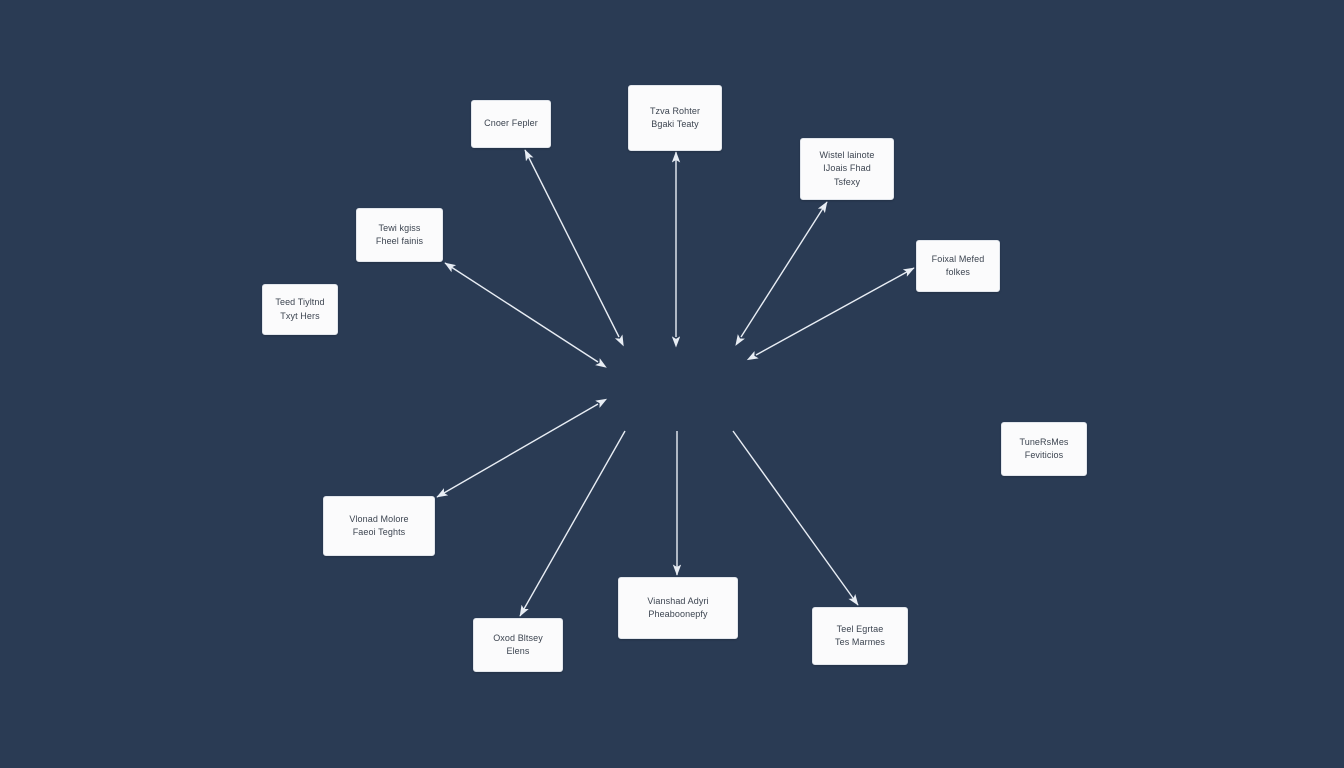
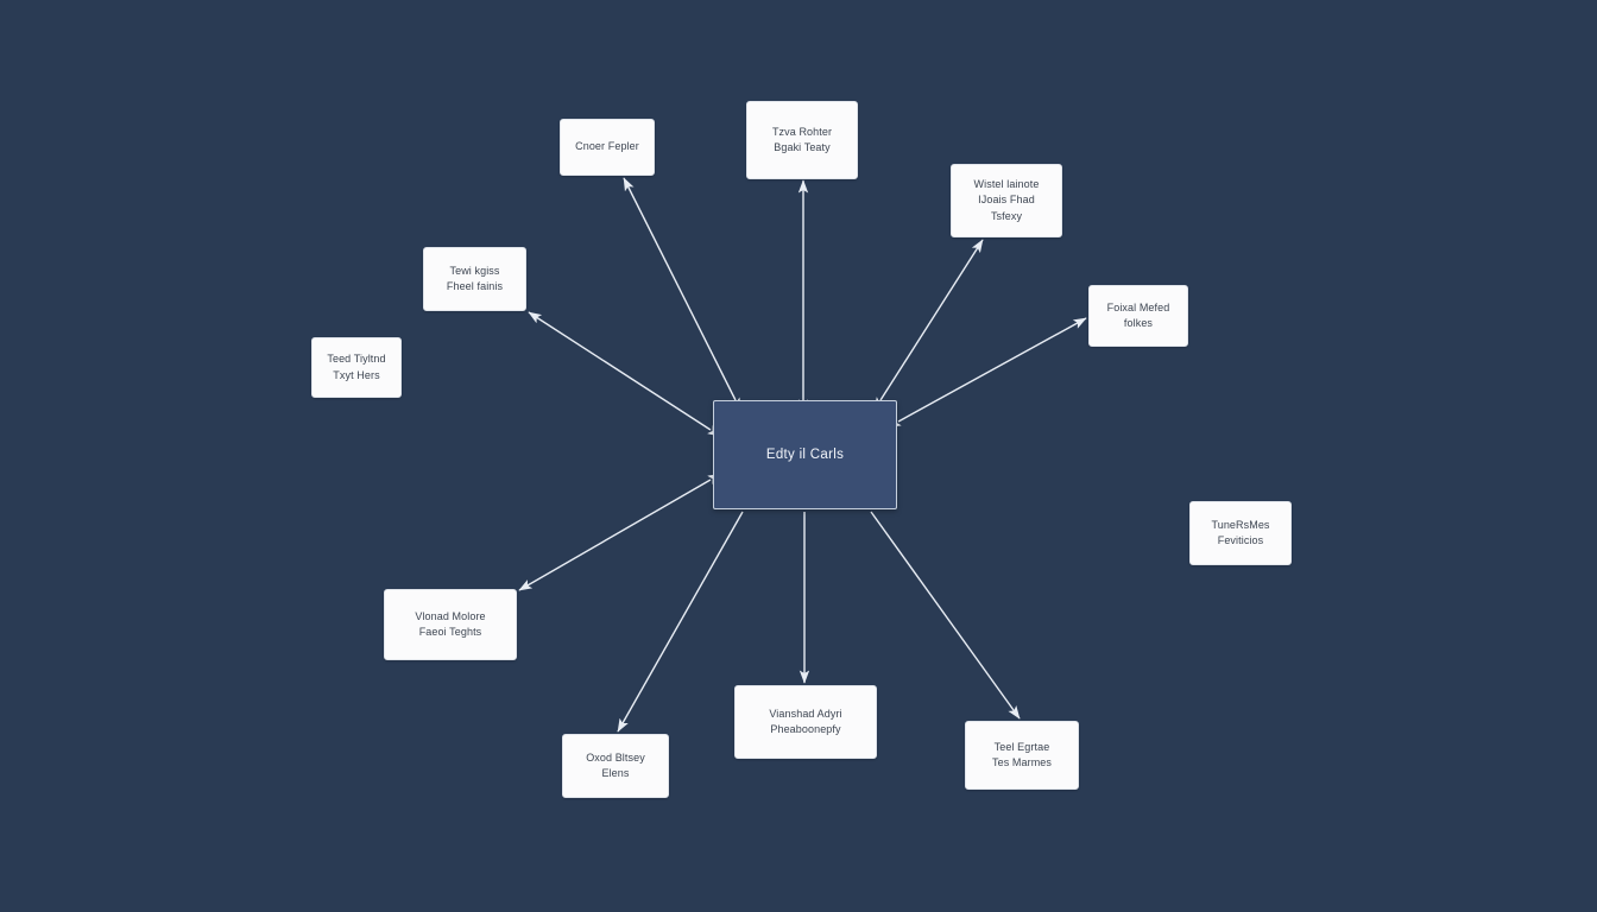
  Cnoer Fepler
  Tzva Rohter
  Bgaki Teaty
  Wistel lainote
  IJoais Fhad
  Tsfexy
  Foixal Mefed
  folkes
  Tewi kgiss
  Fheel fainis
  Teed Tiyltnd
  Txyt Hers
  TuneRsMes
  Feviticios
  Vlonad Molore
  Faeoi Teghts
  Oxod Bltsey
  Elens
  Vianshad Adyri
  Pheaboonepfy
  Teel Egrtae
  Tes Marmes
+ Edty il Carls
